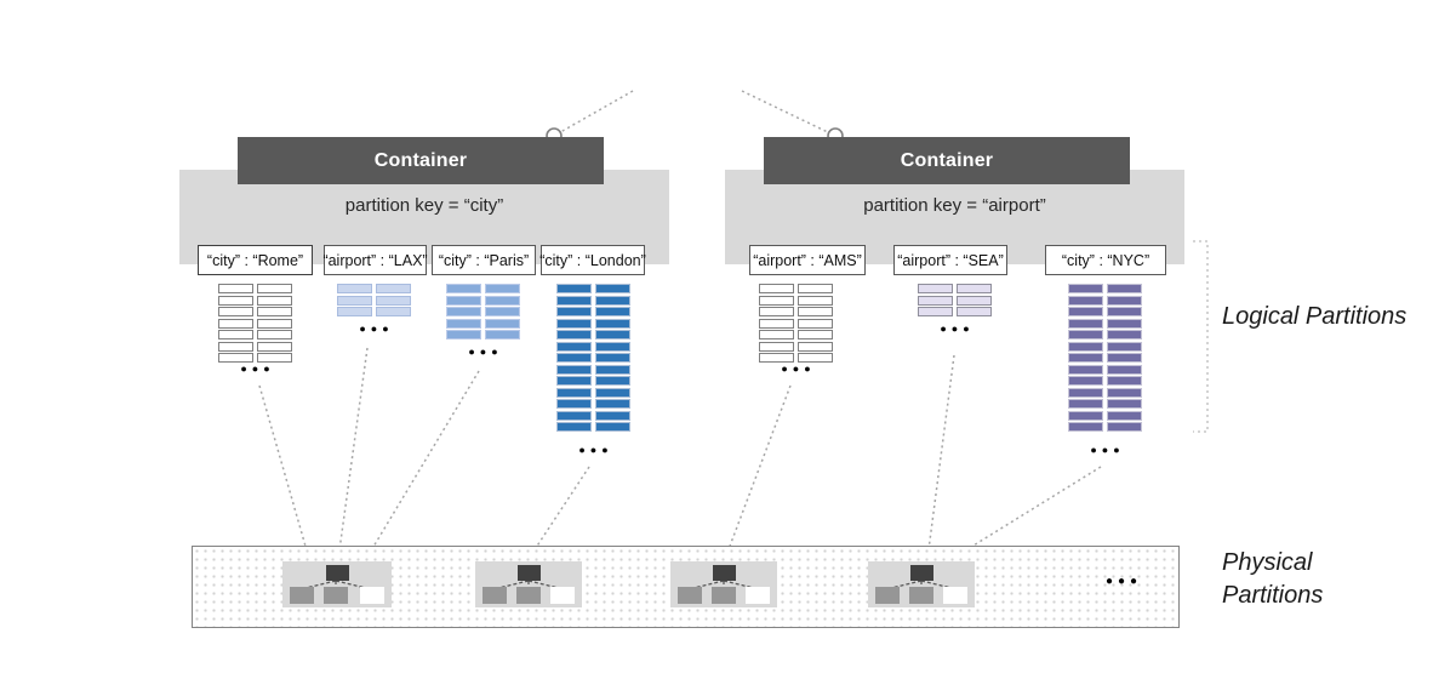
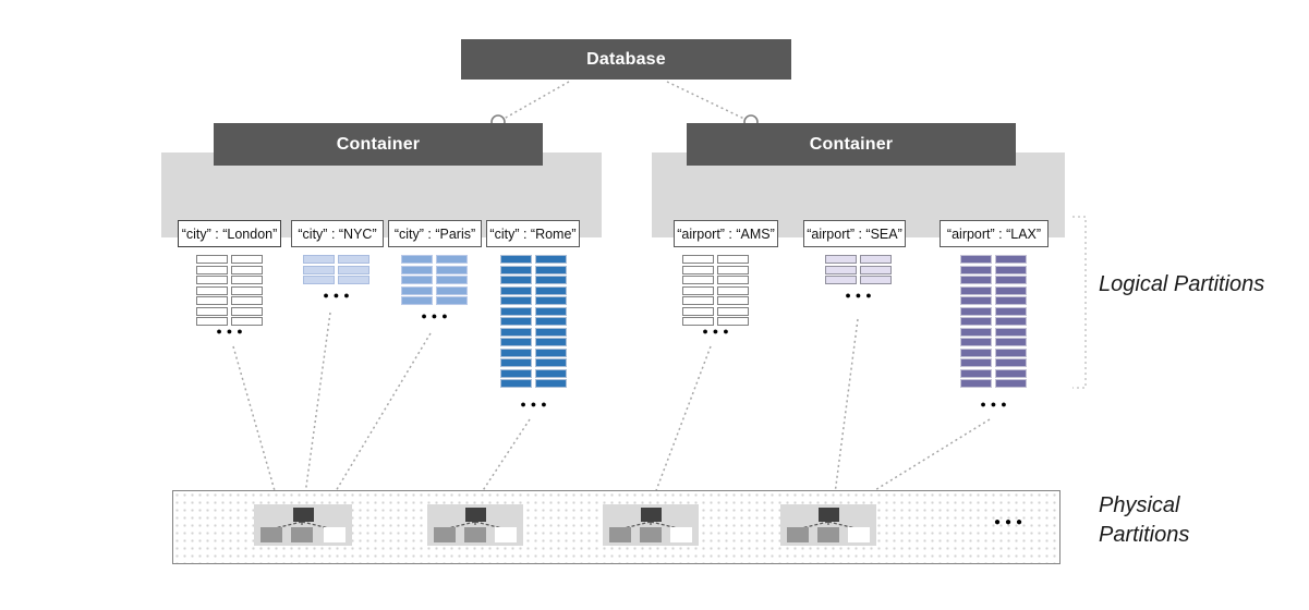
+ Database
  Container
  Container
- partition key = “city”
- partition key = “airport”
- “city” : “Rome”
+ “city” : “London”
- “airport” : “LAX”
+ “city” : “NYC”
  “city” : “Paris”
- “city” : “London”
+ “city” : “Rome”
  “airport” : “AMS”
  “airport” : “SEA”
- “city” : “NYC”
+ “airport” : “LAX”
  ●●●
  ●●●
  ●●●
  ●●●
  ●●●
  ●●●
  ●●●
  ●●●
  Logical Partitions
  Physical Partitions
